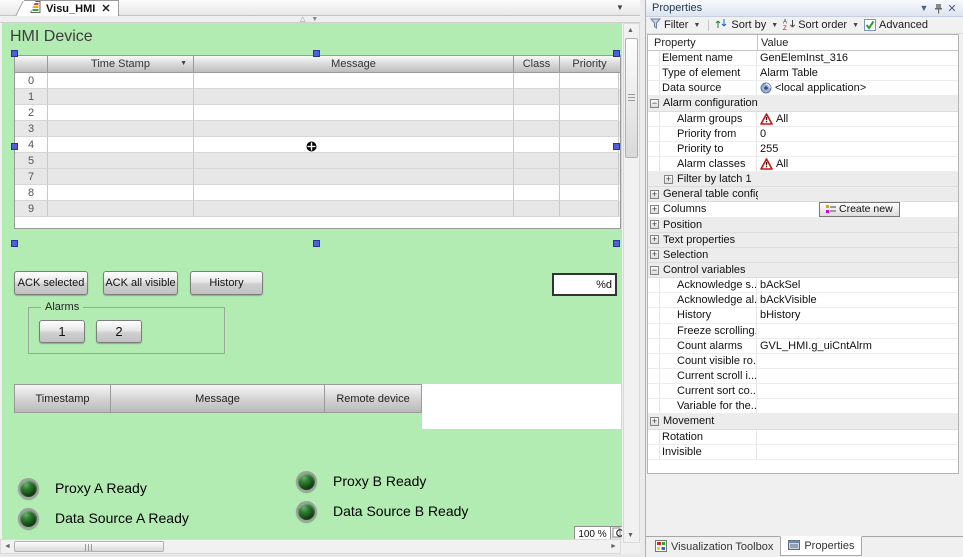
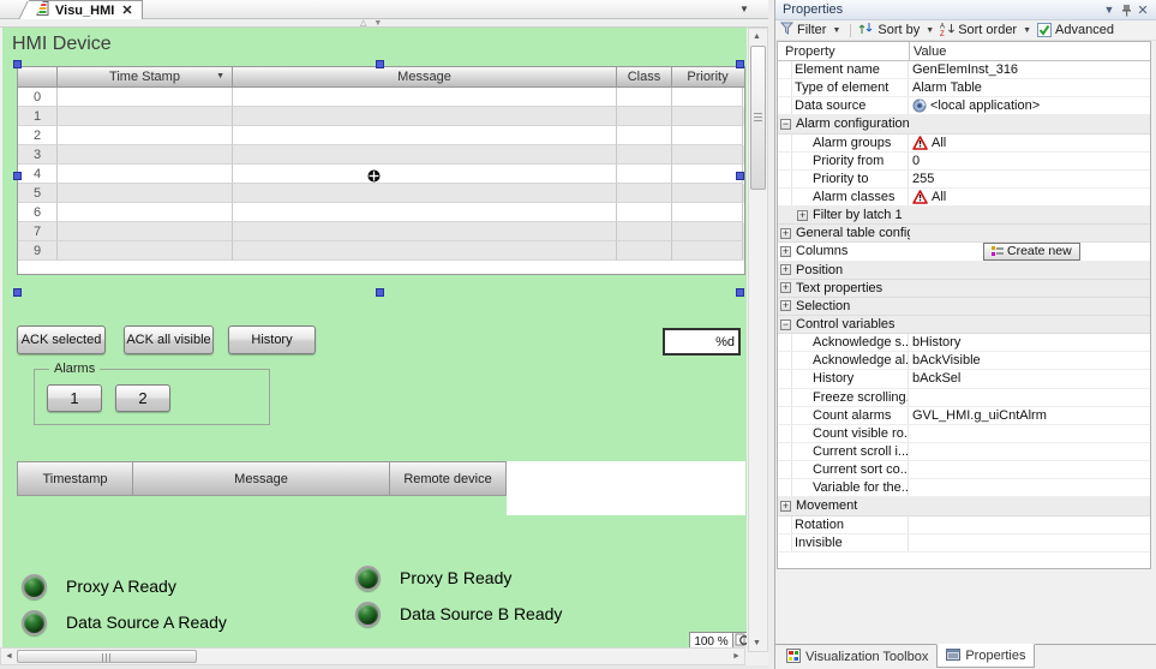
  Visu_HMI
  ✕
  ▼
  HMI Device
  Time Stamp
  Message
  Class
  Priority
  0
  1
  2
  3
  4
  5
+ 6
  7
- 8
  9
  ACK selected
  ACK all visible
  History
  %d
  Alarms
  1
  2
  Timestamp
  Message
  Remote device
  Proxy A Ready
  Data Source A Ready
  Proxy B Ready
  Data Source B Ready
  100 %
  Properties
  ▼
  ✕
  Filter
  Sort by
  Sort order
  Advanced
  Property
  Value
  Element name
  GenElemInst_316
  Type of element
  Alarm Table
  Data source
  <local application>
  −
  Alarm configuration
  Alarm groups
  All
  Priority from
  0
  Priority to
  255
  Alarm classes
  All
  +
  Filter by latch 1
  +
  General table confi
  +
  Columns
  Create new
  +
  Position
  +
  Text properties
  +
  Selection
  −
  Control variables
  Acknowledge s..
- bAckSel
+ bHistory
  Acknowledge al.
  bAckVisible
  History
- bHistory
+ bAckSel
  Freeze scrolling
  Count alarms
  GVL_HMI.g_uiCntAlrm
  Count visible ro.
  Current scroll i...
  Current sort co..
  Variable for the..
  +
  Movement
  Rotation
  Invisible
  Visualization Toolbox
  Properties
